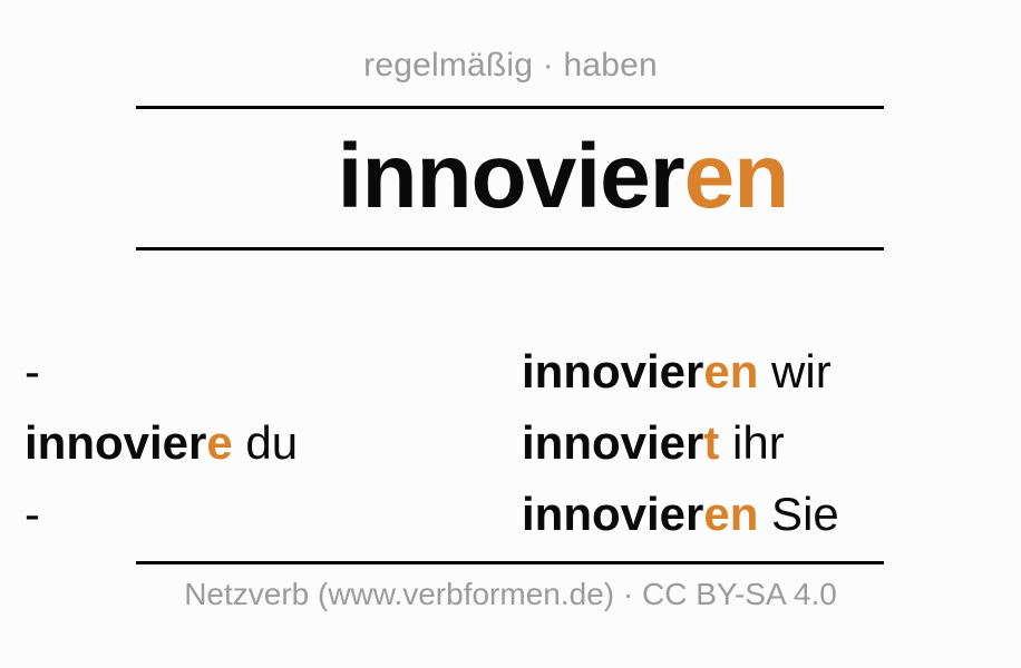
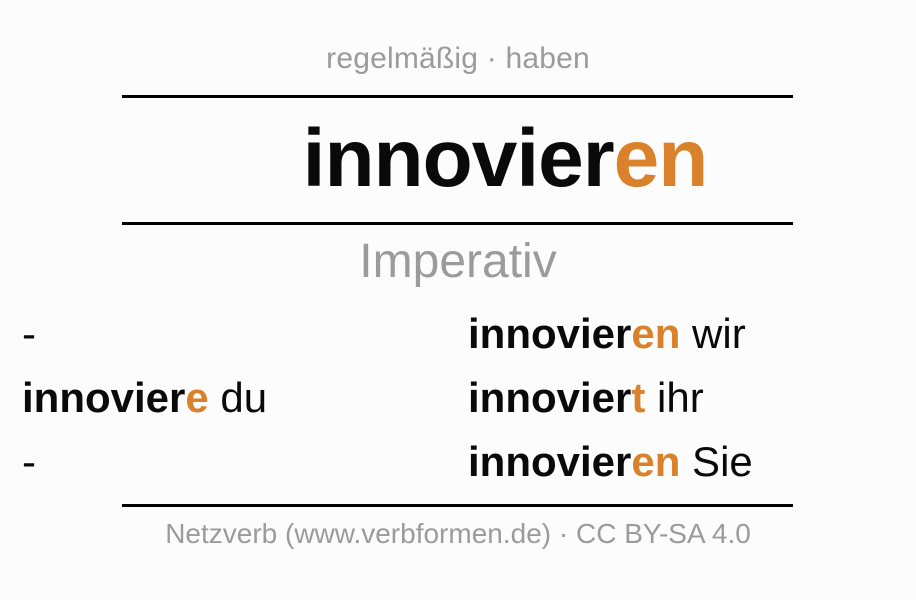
  regelmäßig · haben
  innovieren
+ Imperativ
  -
  innovieren wir
  innoviere du
  innoviert ihr
  -
  innovieren Sie
  Netzverb (www.verbformen.de) · CC BY-SA 4.0
